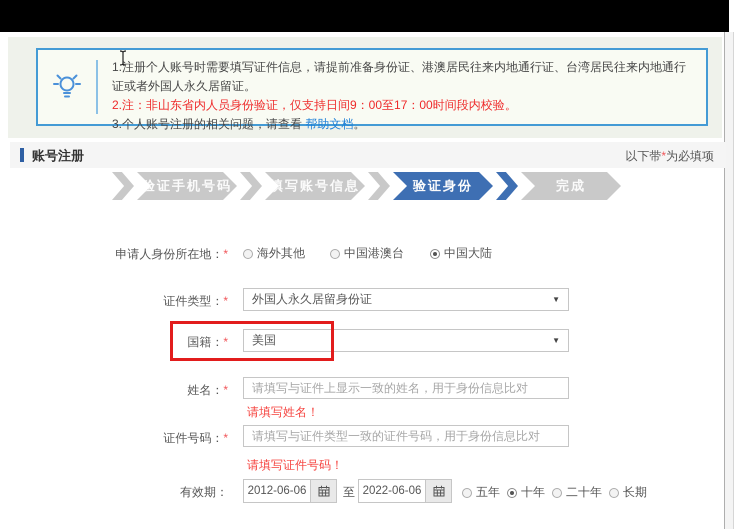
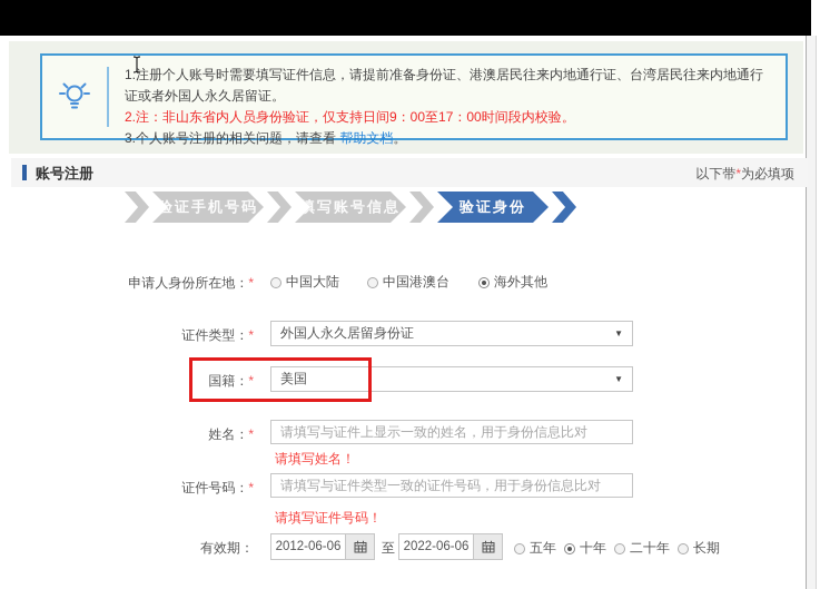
  1.注册个人账号时需要填写证件信息，请提前准备身份证、港澳居民往来内地通行证、台湾居民往来内地通行证或者外国人永久居留证。
  2.注：非山东省内人员身份验证，仅支持日间9：00至17：00时间段内校验。
  3.个人账号注册的相关问题，请查看 帮助文档。
  账号注册
  以下带*为必填项
  证手机号码
  写账号信息
  验证身份
- 完成
  申请人身份所在地：*
- 海外其他
+ 中国大陆
  中国港澳台
- 中国大陆
+ 海外其他
  证件类型：*
  外国人永久居留身份证
  ▼
  国籍：*
  美国
  ▼
  姓名：*
  请填写与证件上显示一致的姓名，用于身份信息比对
  请填写姓名！
  证件号码：*
  请填写与证件类型一致的证件号码，用于身份信息比对
  请填写证件号码！
  有效期：
  2012-06-06
  至
  2022-06-06
  五年
  十年
  二十年
  长期
